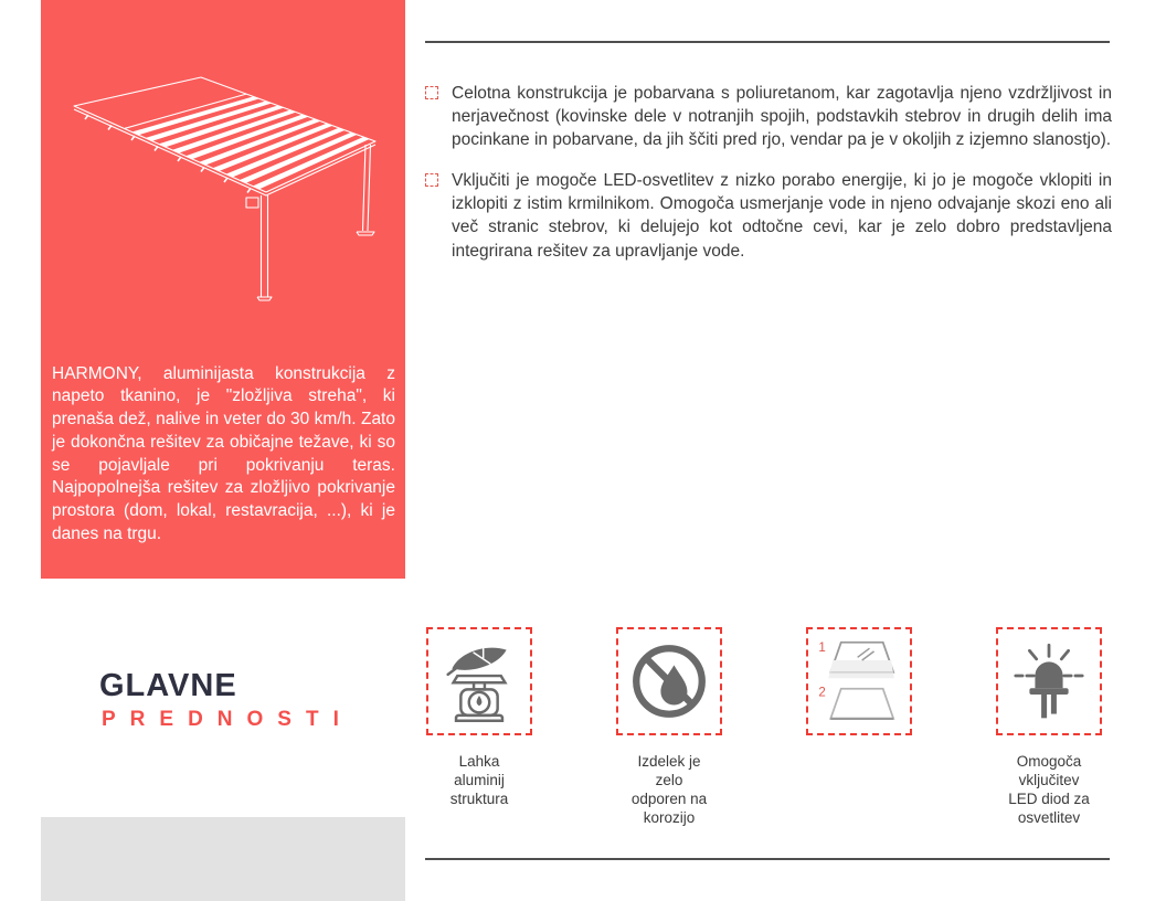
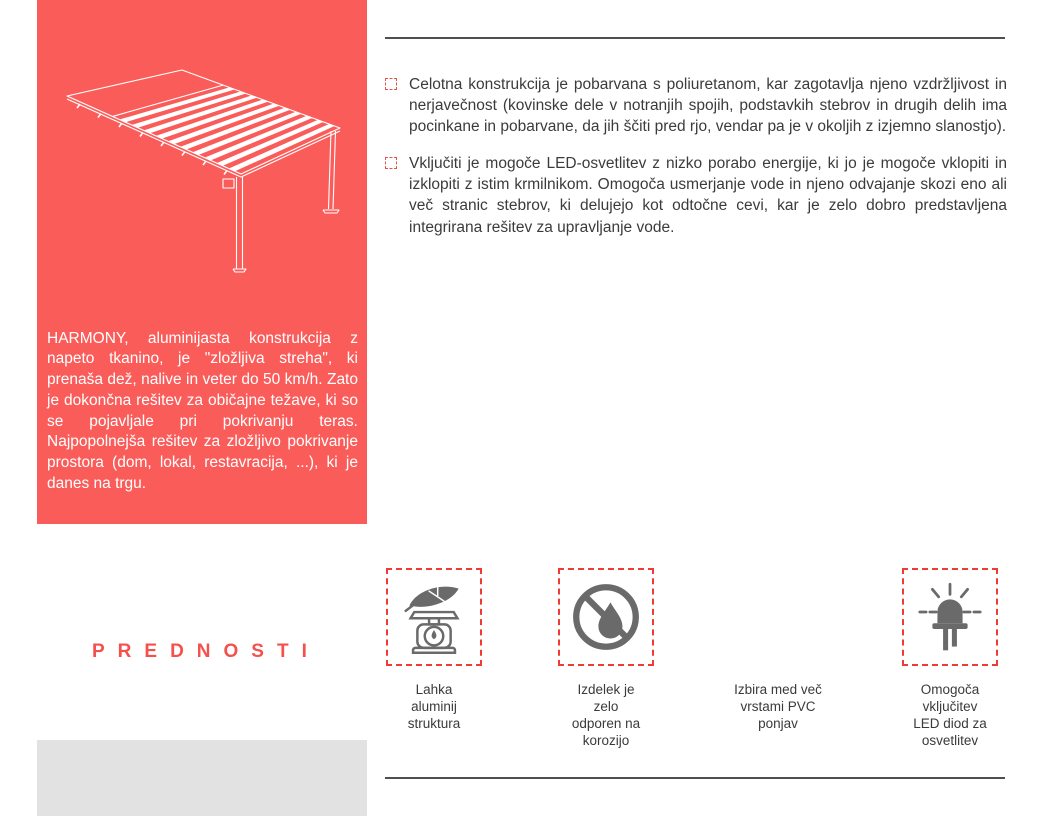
- HARMONY, aluminijasta konstrukcija z napeto tkanino, je "zložljiva streha", ki prenaša dež, nalive in veter do 30 km/h. Zato je dokončna rešitev za običajne težave, ki so se pojavljale pri pokrivanju teras. Najpopolnejša rešitev za zložljivo pokrivanje prostora (dom, lokal, restavracija, ...), ki je danes na trgu.
+ HARMONY, aluminijasta konstrukcija z napeto tkanino, je "zložljiva streha", ki prenaša dež, nalive in veter do 50 km/h. Zato je dokončna rešitev za običajne težave, ki so se pojavljale pri pokrivanju teras. Najpopolnejša rešitev za zložljivo pokrivanje prostora (dom, lokal, restavracija, ...), ki je danes na trgu.
  Celotna konstrukcija je pobarvana s poliuretanom, kar zagotavlja njeno vzdržljivost in nerjavečnost (kovinske dele v notranjih spojih, podstavkih stebrov in drugih delih ima pocinkane in pobarvane, da jih ščiti pred rjo, vendar pa je v okoljih z izjemno slanostjo).
  Vključiti je mogoče LED-osvetlitev z nizko porabo energije, ki jo je mogoče vklopiti in izklopiti z istim krmilnikom. Omogoča usmerjanje vode in njeno odvajanje skozi eno ali več stranic stebrov, ki delujejo kot odtočne cevi, kar je zelo dobro predstavljena integrirana rešitev za upravljanje vode.
- GLAVNE
  PREDNOSTI
- 1
- 2
  Lahka
  aluminij
  struktura
  Izdelek je
  zelo
  odporen na
  korozijo
+ Izbira med več
+ vrstami PVC
+ ponjav
  Omogoča
  vključitev
  LED diod za
  osvetlitev
